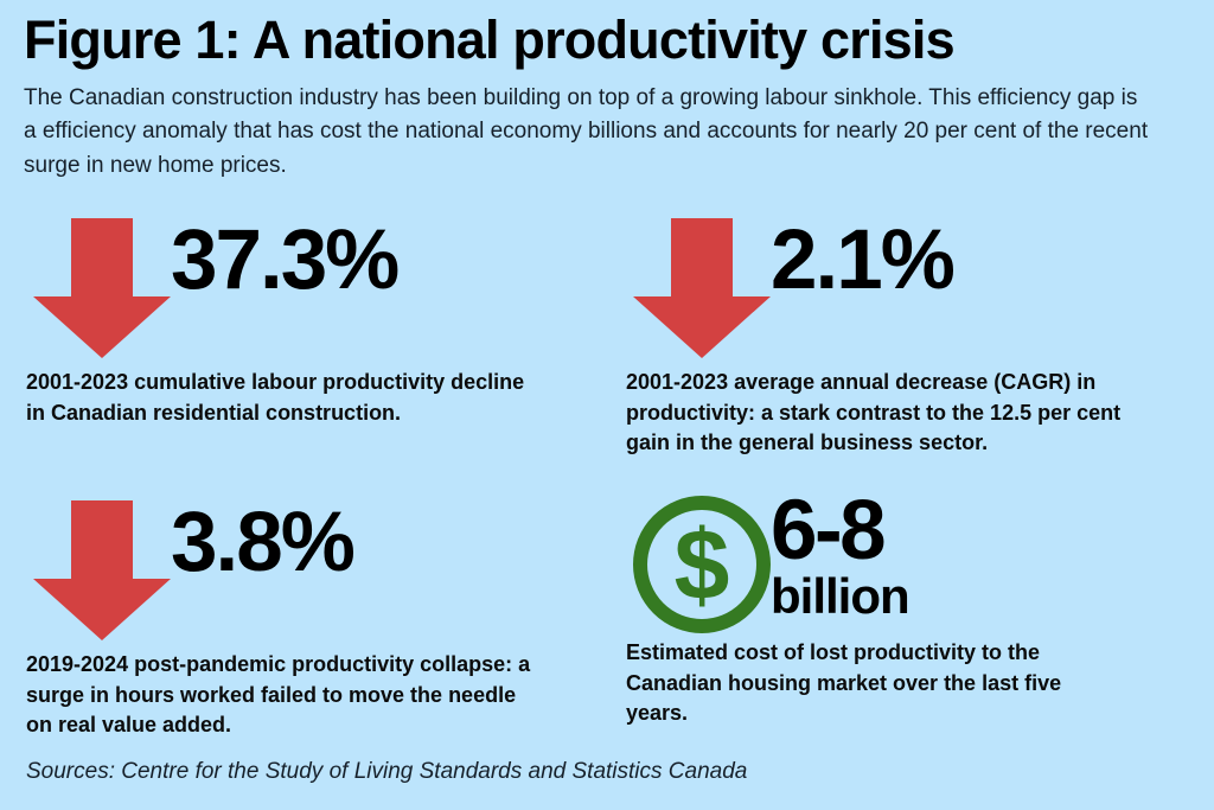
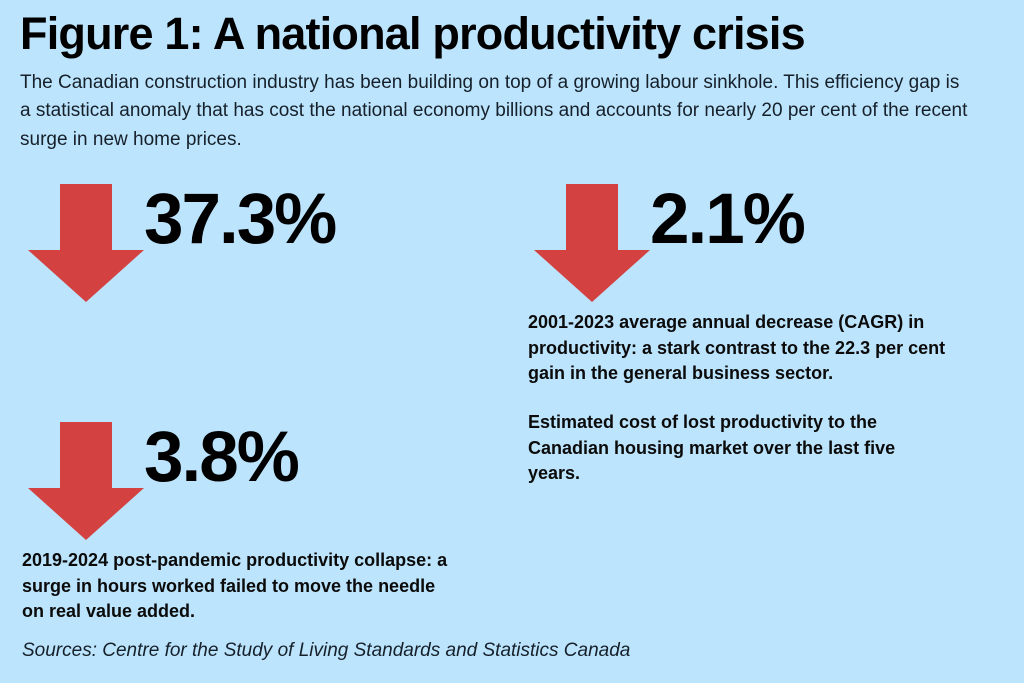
  Figure 1: A national productivity crisis
- The Canadian construction industry has been building on top of a growing labour sinkhole. This efficiency gap is a efficiency anomaly that has cost the national economy billions and accounts for nearly 20 per cent of the recent surge in new home prices.
+ The Canadian construction industry has been building on top of a growing labour sinkhole. This efficiency gap is a statistical anomaly that has cost the national economy billions and accounts for nearly 20 per cent of the recent surge in new home prices.
  37.3%
- 2001-2023 cumulative labour productivity decline in Canadian residential construction.
  2.1%
- 2001-2023 average annual decrease (CAGR) in productivity: a stark contrast to the 12.5 per cent gain in the general business sector.
+ 2001-2023 average annual decrease (CAGR) in productivity: a stark contrast to the 22.3 per cent gain in the general business sector.
  3.8%
  2019-2024 post-pandemic productivity collapse: a surge in hours worked failed to move the needle on real value added.
- $
- 6-8
- billion
  Estimated cost of lost productivity to the Canadian housing market over the last five years.
  Sources: Centre for the Study of Living Standards and Statistics Canada
